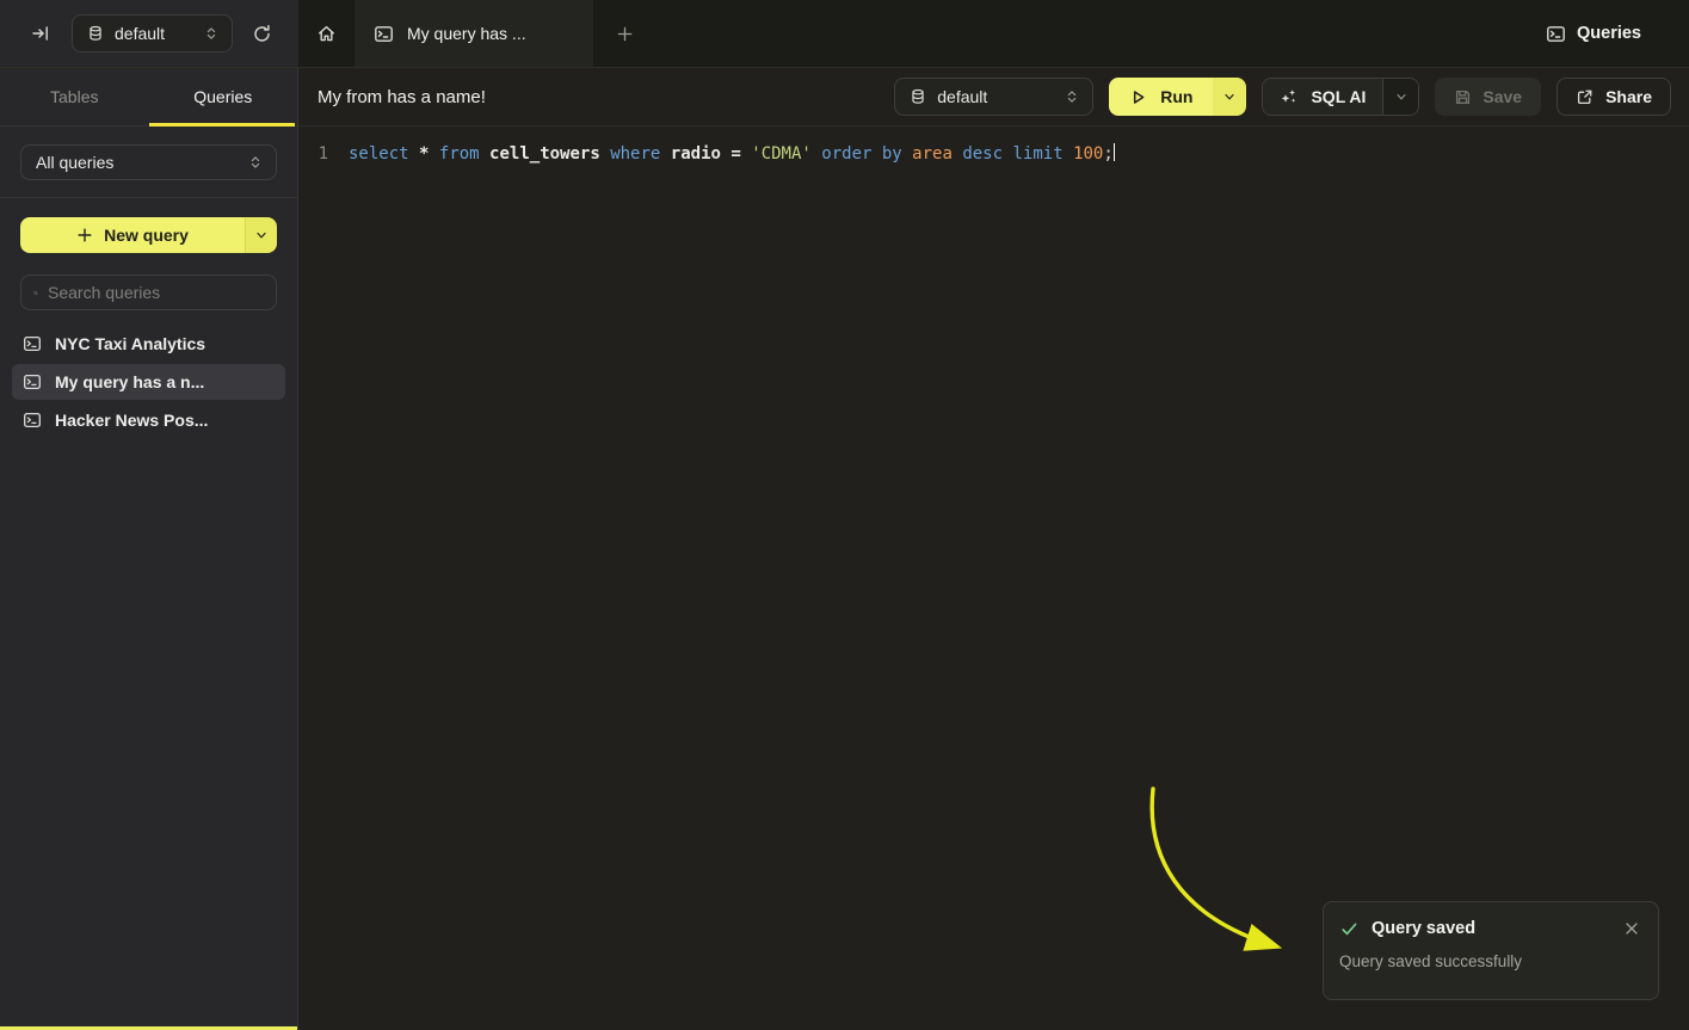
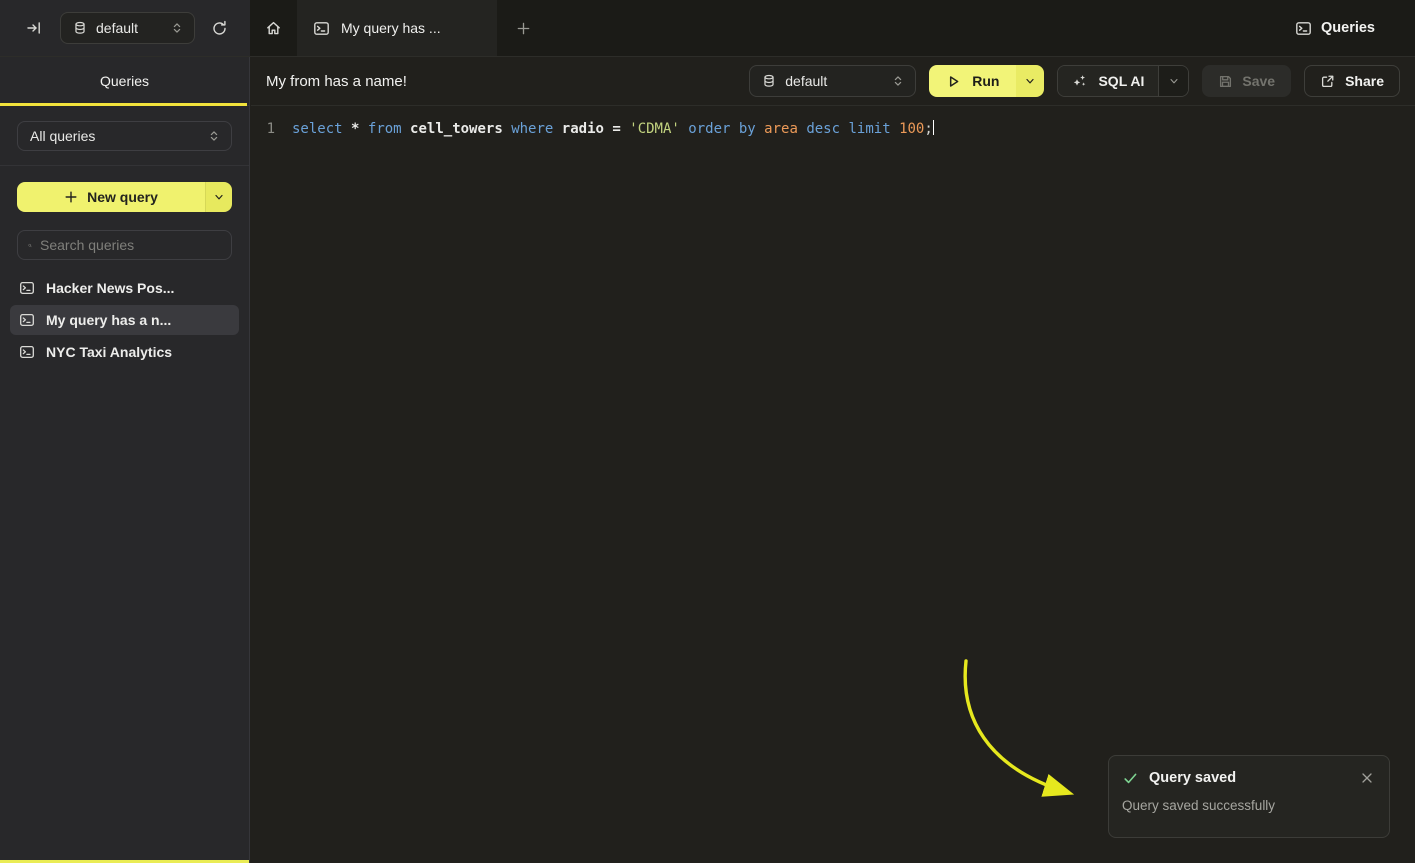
  default
  My query has ...
  Queries
- Tables
  Queries
  All queries
  New query
  Search queries
- NYC Taxi Analytics
+ Hacker News Pos...
  My query has a n...
- Hacker News Pos...
+ NYC Taxi Analytics
  My from has a name!
  default
  Run
  SQL AI
  Save
  Share
  1
  select * from cell_towers where radio = 'CDMA' order by area desc limit 100;
  Query saved
  Query saved successfully
